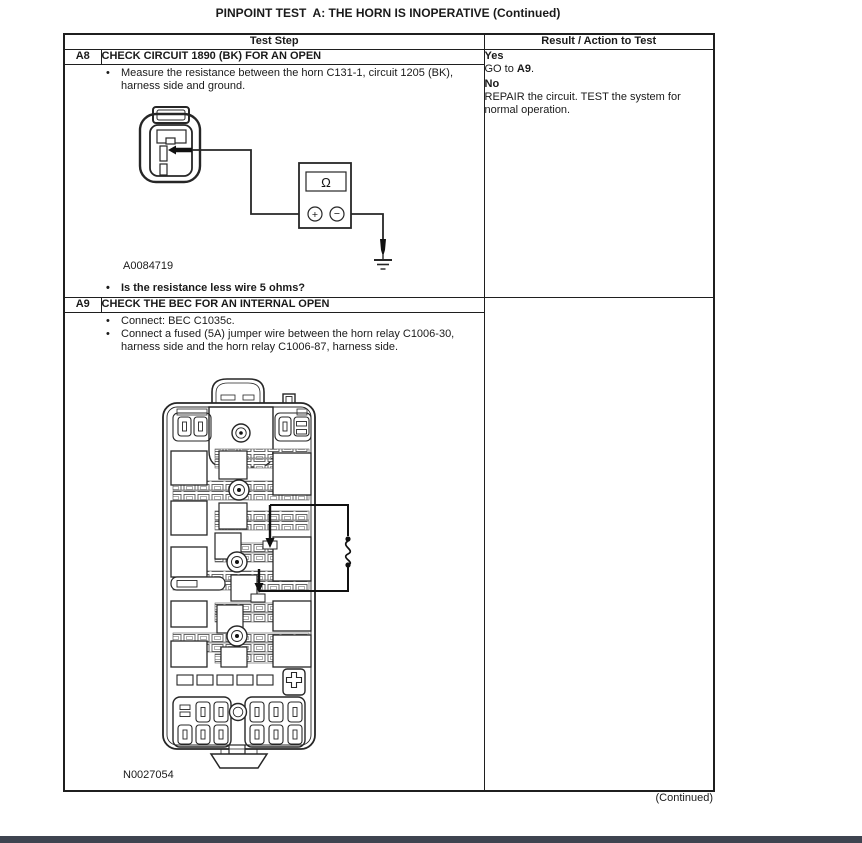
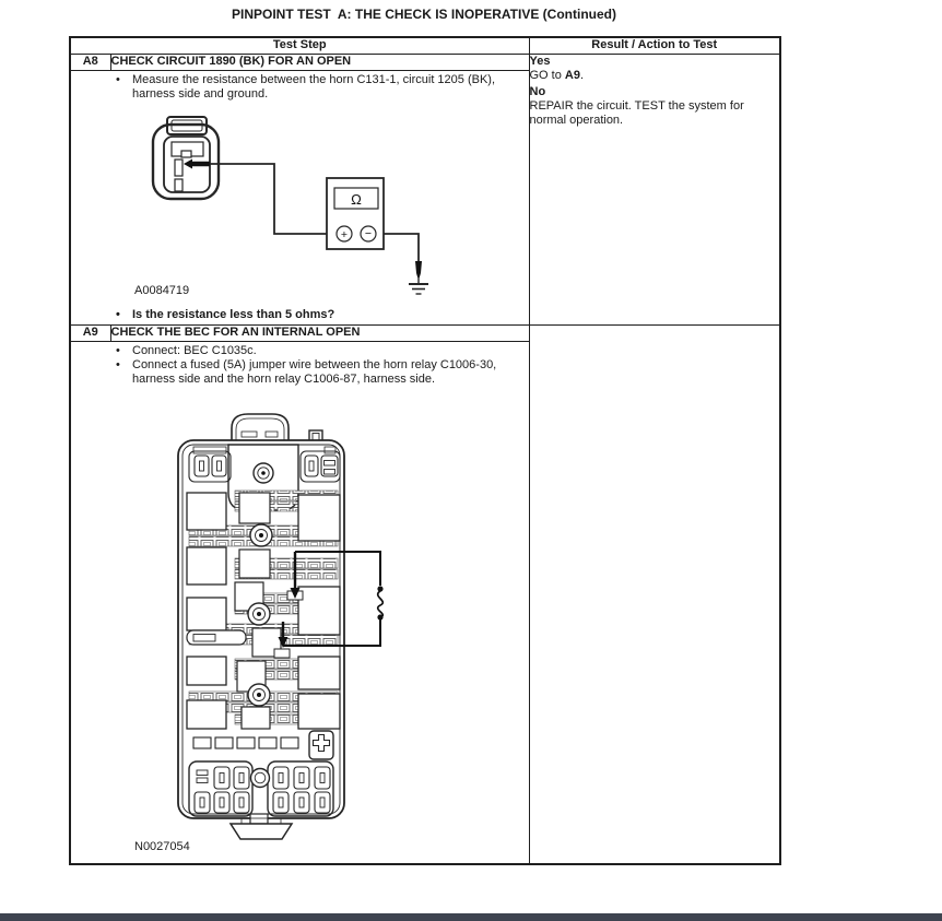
- PINPOINT TEST A: THE HORN IS INOPERATIVE (Continued)
+ PINPOINT TEST A: THE CHECK IS INOPERATIVE (Continued)
  Test Step	Result / Action to Test
  A8	CHECK CIRCUIT 1890 (BK) FOR AN OPEN	Yes GO to A9. No REPAIR the circuit. TEST the system for normal operation.
- • Measure the resistance between the horn C131-1, circuit 1205 (BK), harness side and ground. Ω + − A0084719 • Is the resistance less wire 5 ohms?
+ • Measure the resistance between the horn C131-1, circuit 1205 (BK), harness side and ground. Ω + − A0084719 • Is the resistance less than 5 ohms?
  A9	CHECK THE BEC FOR AN INTERNAL OPEN
  • Connect: BEC C1035c. • Connect a fused (5A) jumper wire between the horn relay C1006-30, harness side and the horn relay C1006-87, harness side. N0027054
- (Continued)
